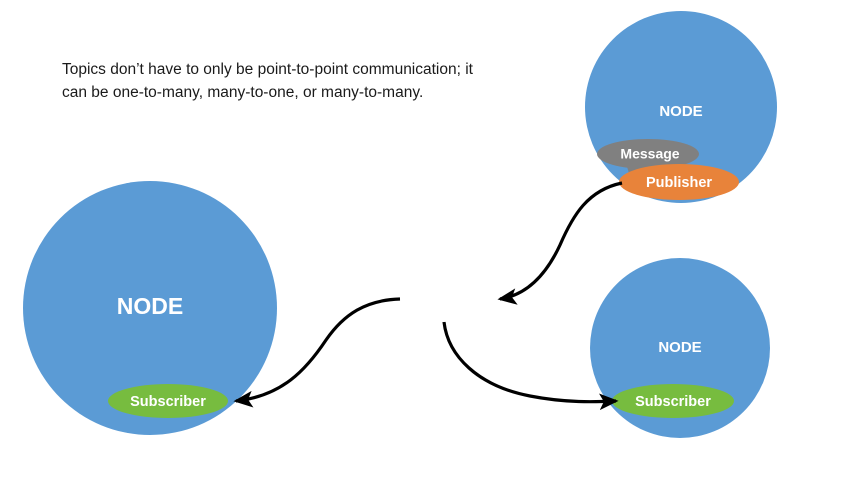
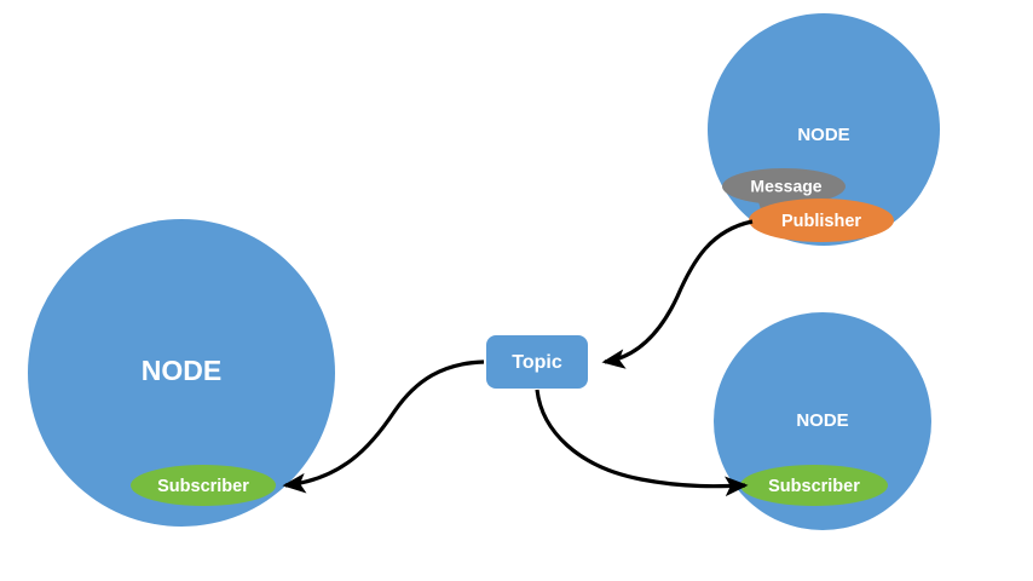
- Topics don’t have to only be point-to-point communication; it can be one-to-many, many-to-one, or many-to-many.
  NODE
  Subscriber
  NODE
  Message
  Publisher
  NODE
  Subscriber
+ Topic
